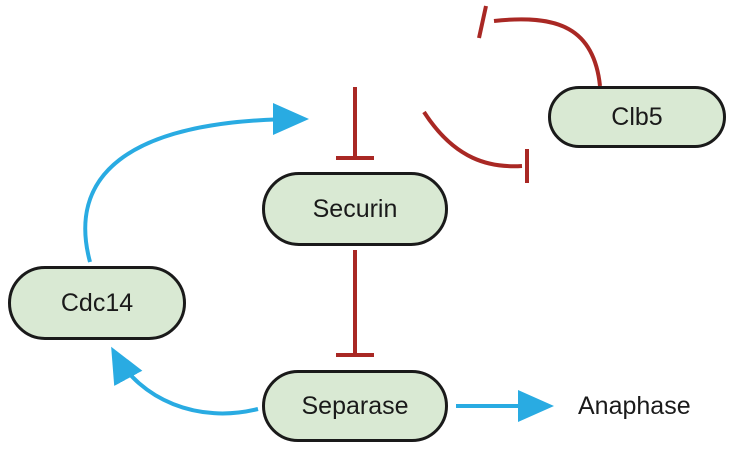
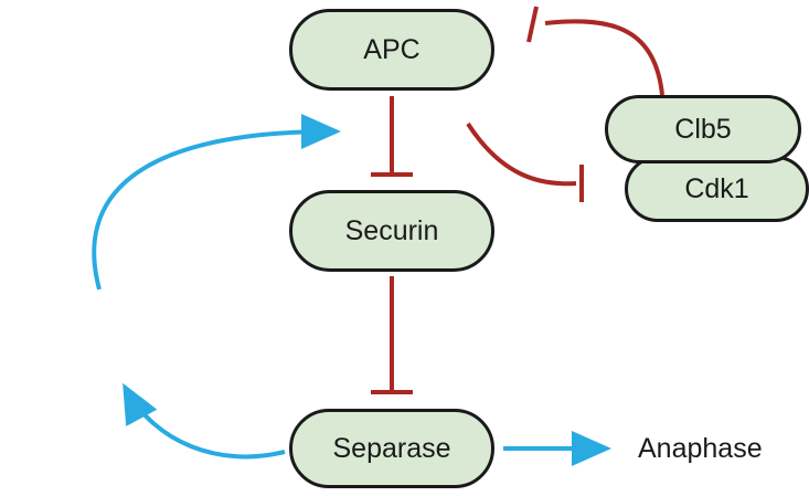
+ APC
+ Cdk1
  Clb5
  Securin
- Cdc14
  Separase
  Anaphase
